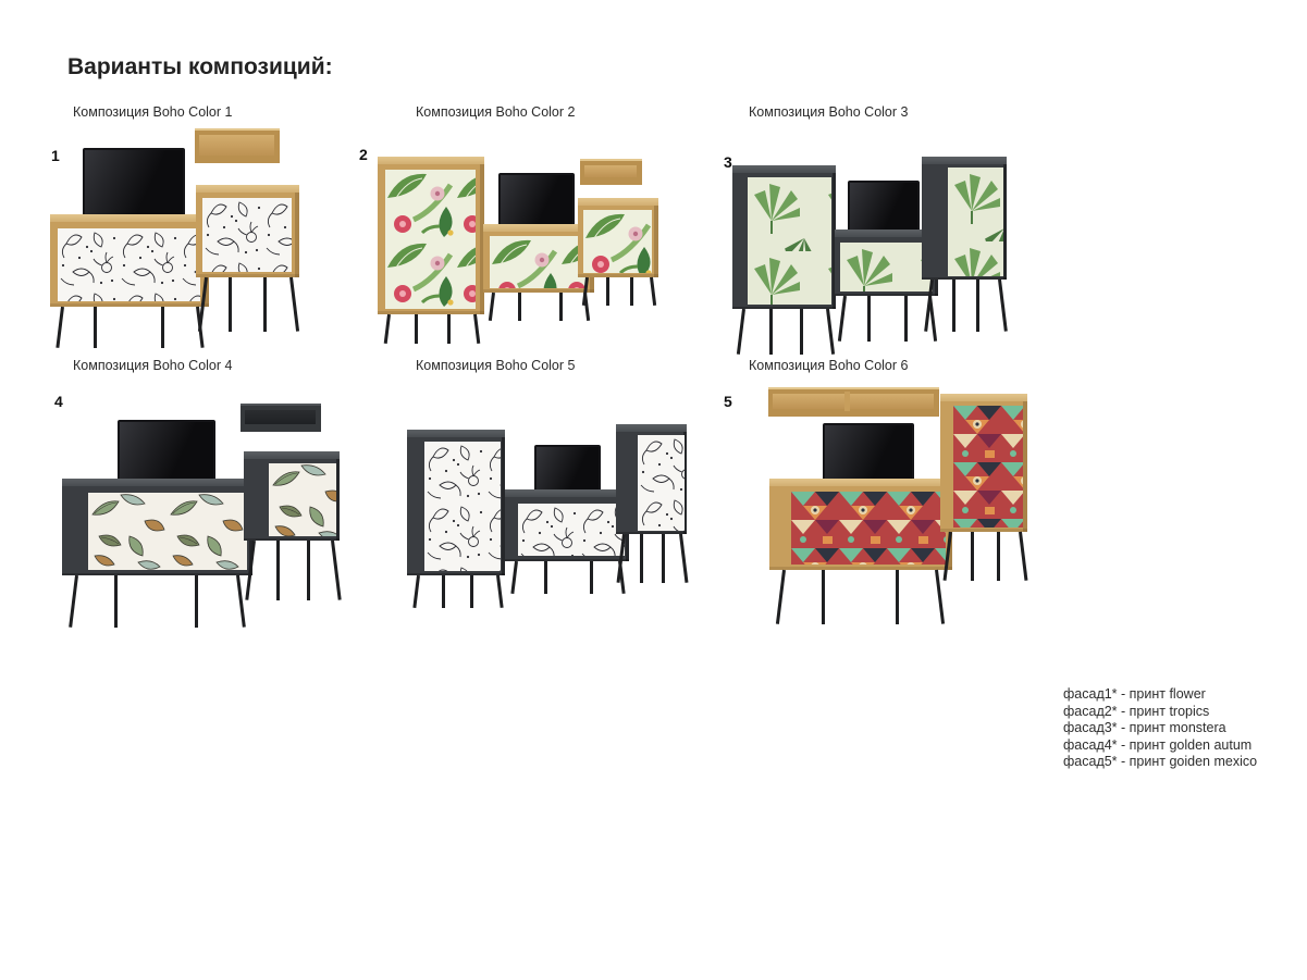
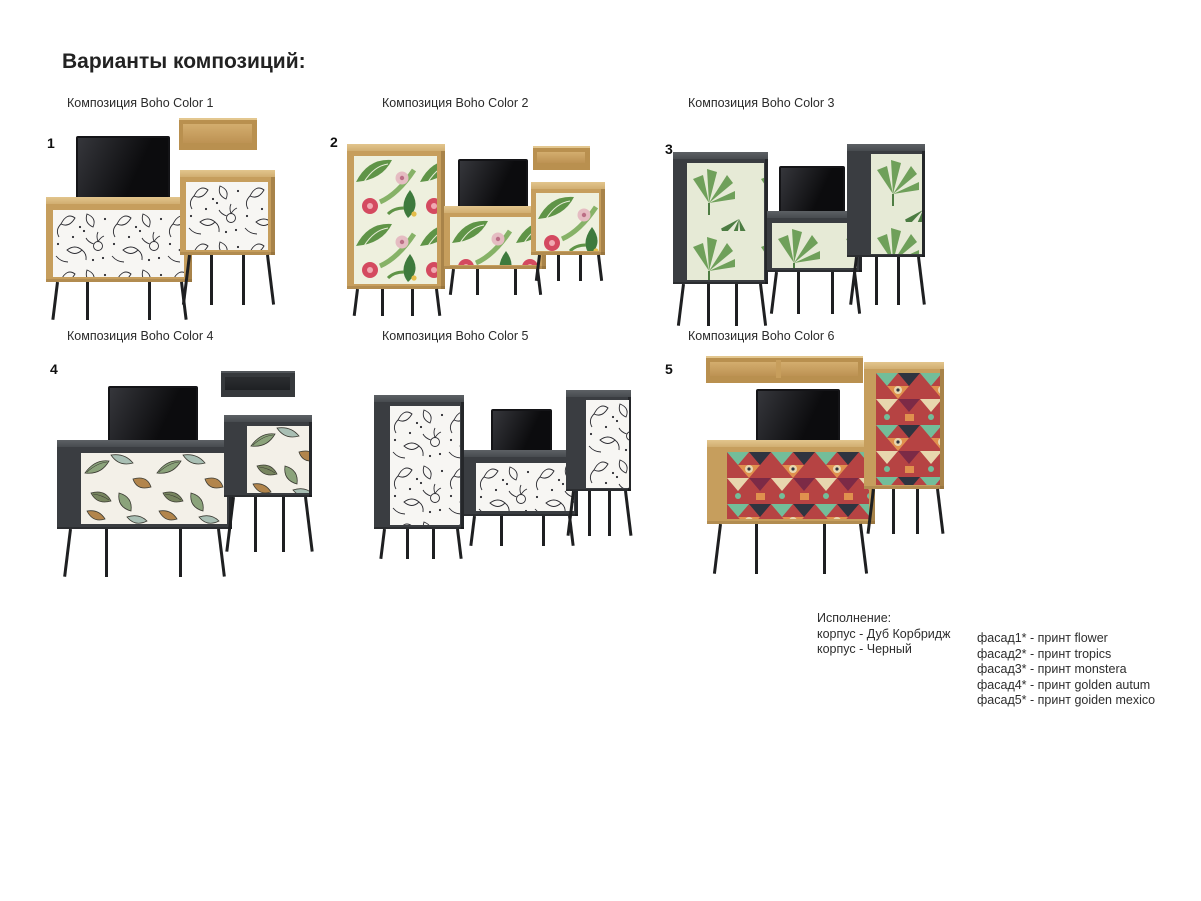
  Варианты композиций:
  Композиция Boho Color 1
  Композиция Boho Color 2
  Композиция Boho Color 3
  Композиция Boho Color 4
  Композиция Boho Color 5
  Композиция Boho Color 6
  1
  2
  3
  4
  5
+ Исполнение:
+ корпус - Дуб Корбридж
+ корпус - Черный
  фасад1* - принт flower
  фасад2* - принт tropics
  фасад3* - принт monstera
  фасад4* - принт golden autum
  фасад5* - принт goiden mexico
